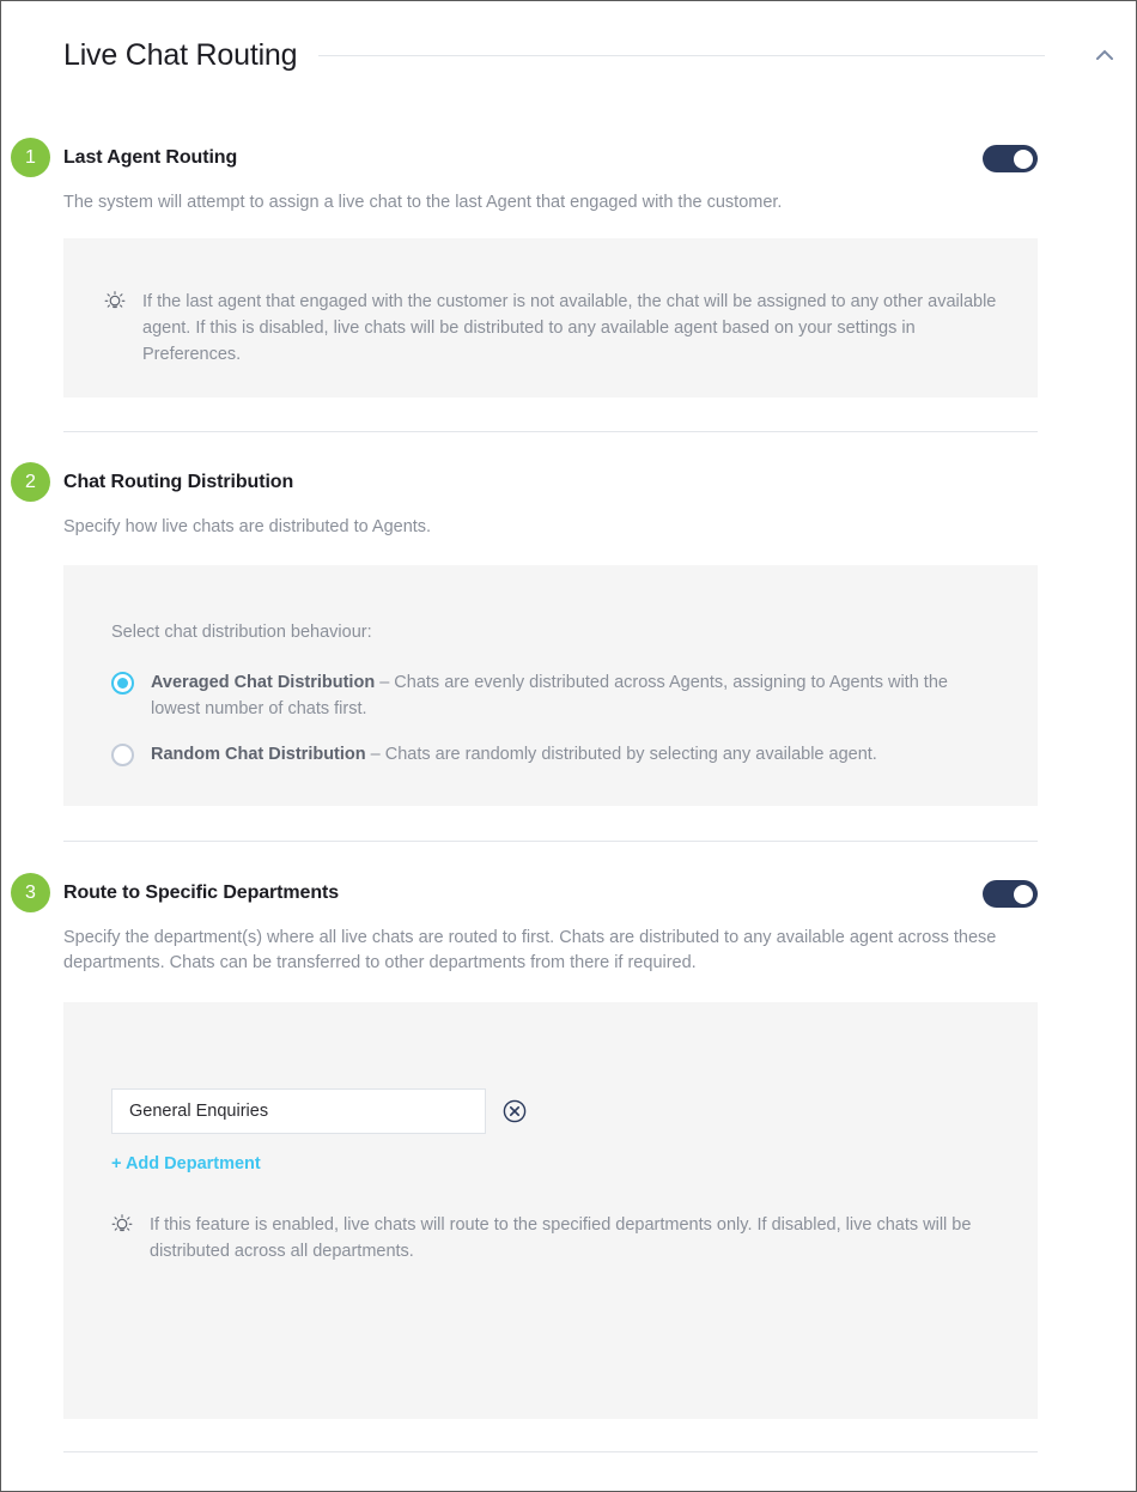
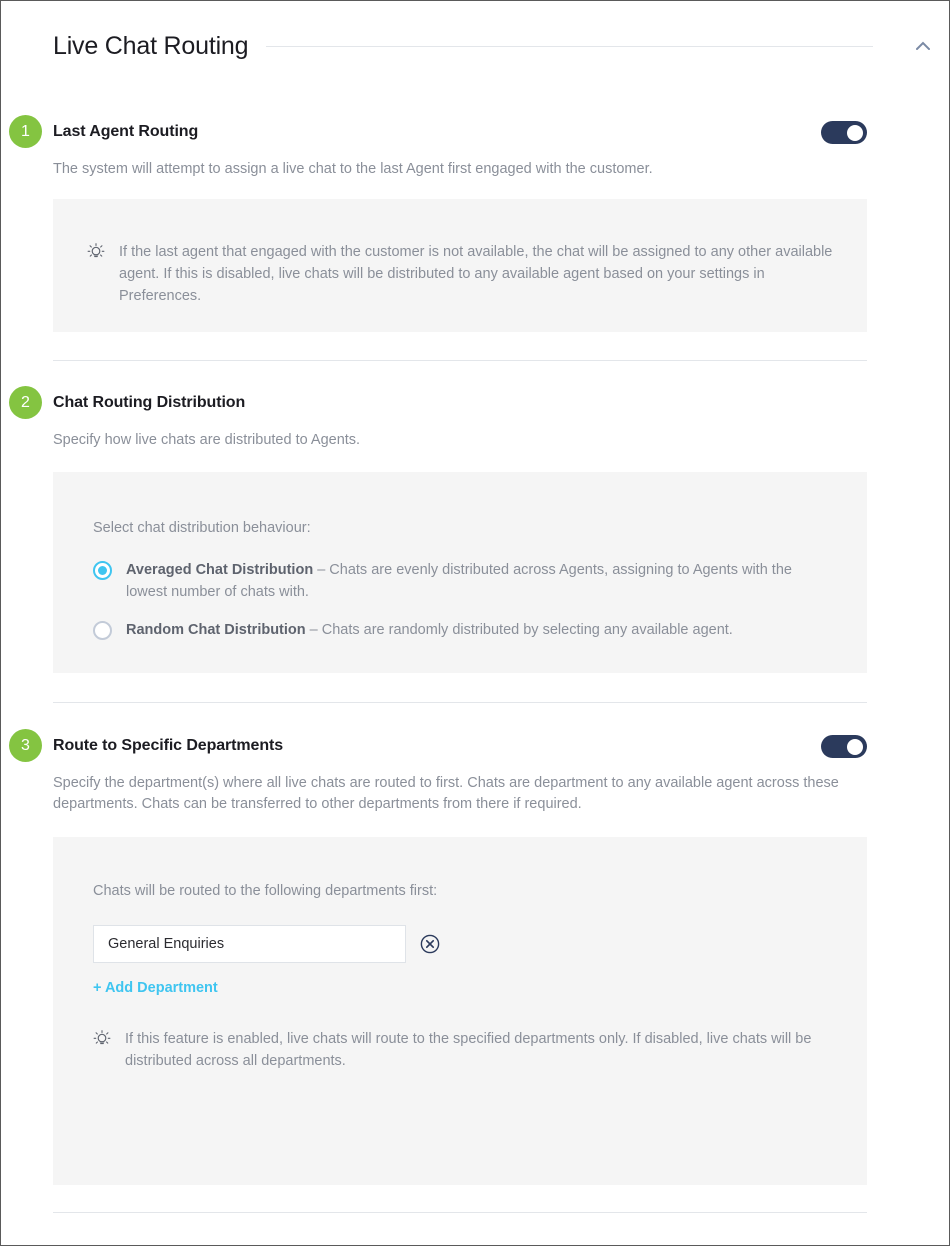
  Live Chat Routing
  1
  Last Agent Routing
- The system will attempt to assign a live chat to the last Agent that engaged with the customer.
+ The system will attempt to assign a live chat to the last Agent first engaged with the customer.
  If the last agent that engaged with the customer is not available, the chat will be assigned to any other available agent. If this is disabled, live chats will be distributed to any available agent based on your settings in Preferences.
  2
  Chat Routing Distribution
  Specify how live chats are distributed to Agents.
  Select chat distribution behaviour:
- Averaged Chat Distribution – Chats are evenly distributed across Agents, assigning to Agents with the lowest number of chats first.
+ Averaged Chat Distribution – Chats are evenly distributed across Agents, assigning to Agents with the lowest number of chats with.
  Random Chat Distribution – Chats are randomly distributed by selecting any available agent.
  3
  Route to Specific Departments
- Specify the department(s) where all live chats are routed to first. Chats are distributed to any available agent across these departments. Chats can be transferred to other departments from there if required.
+ Specify the department(s) where all live chats are routed to first. Chats are department to any available agent across these departments. Chats can be transferred to other departments from there if required.
+ Chats will be routed to the following departments first:
  General Enquiries
  + Add Department
  If this feature is enabled, live chats will route to the specified departments only. If disabled, live chats will be distributed across all departments.
